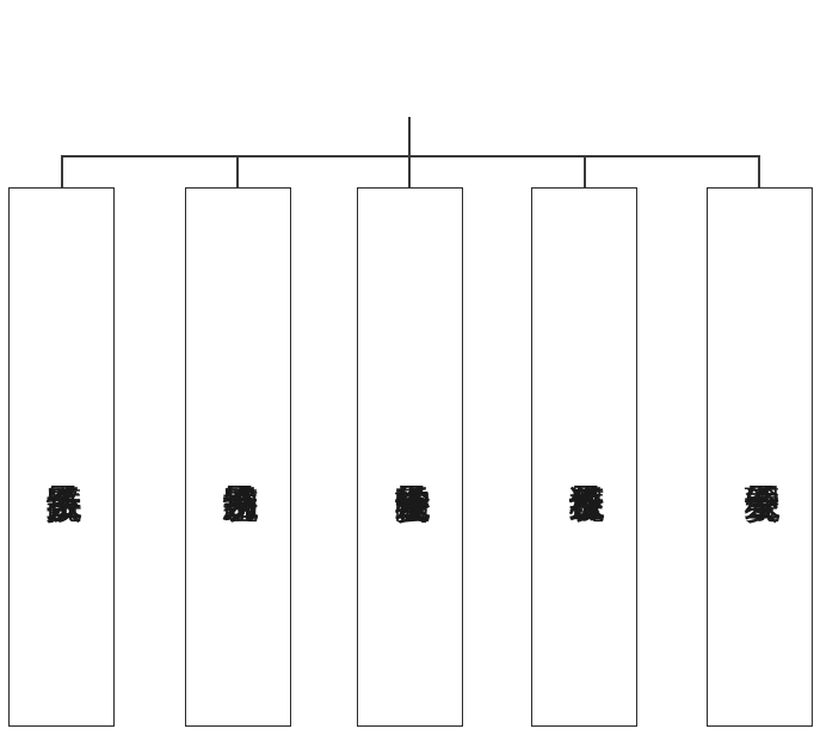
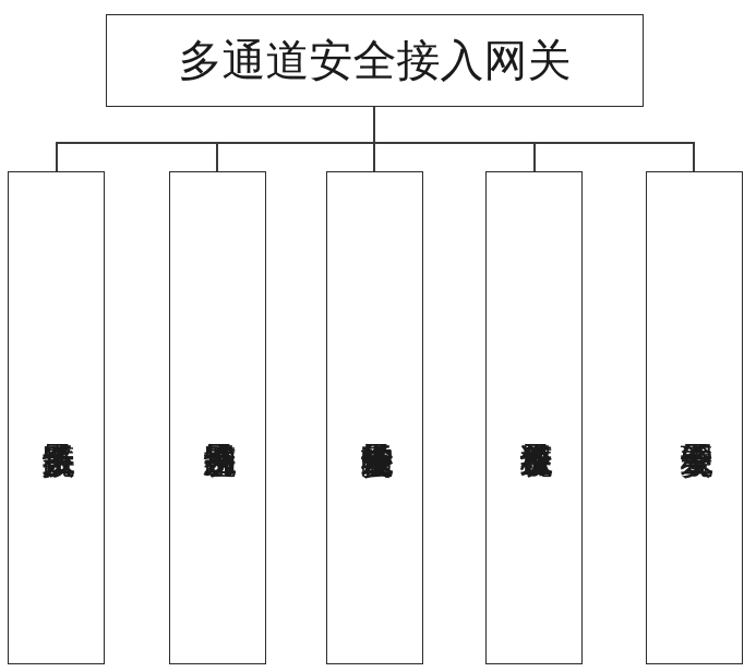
+ 多通道安全接入网关
